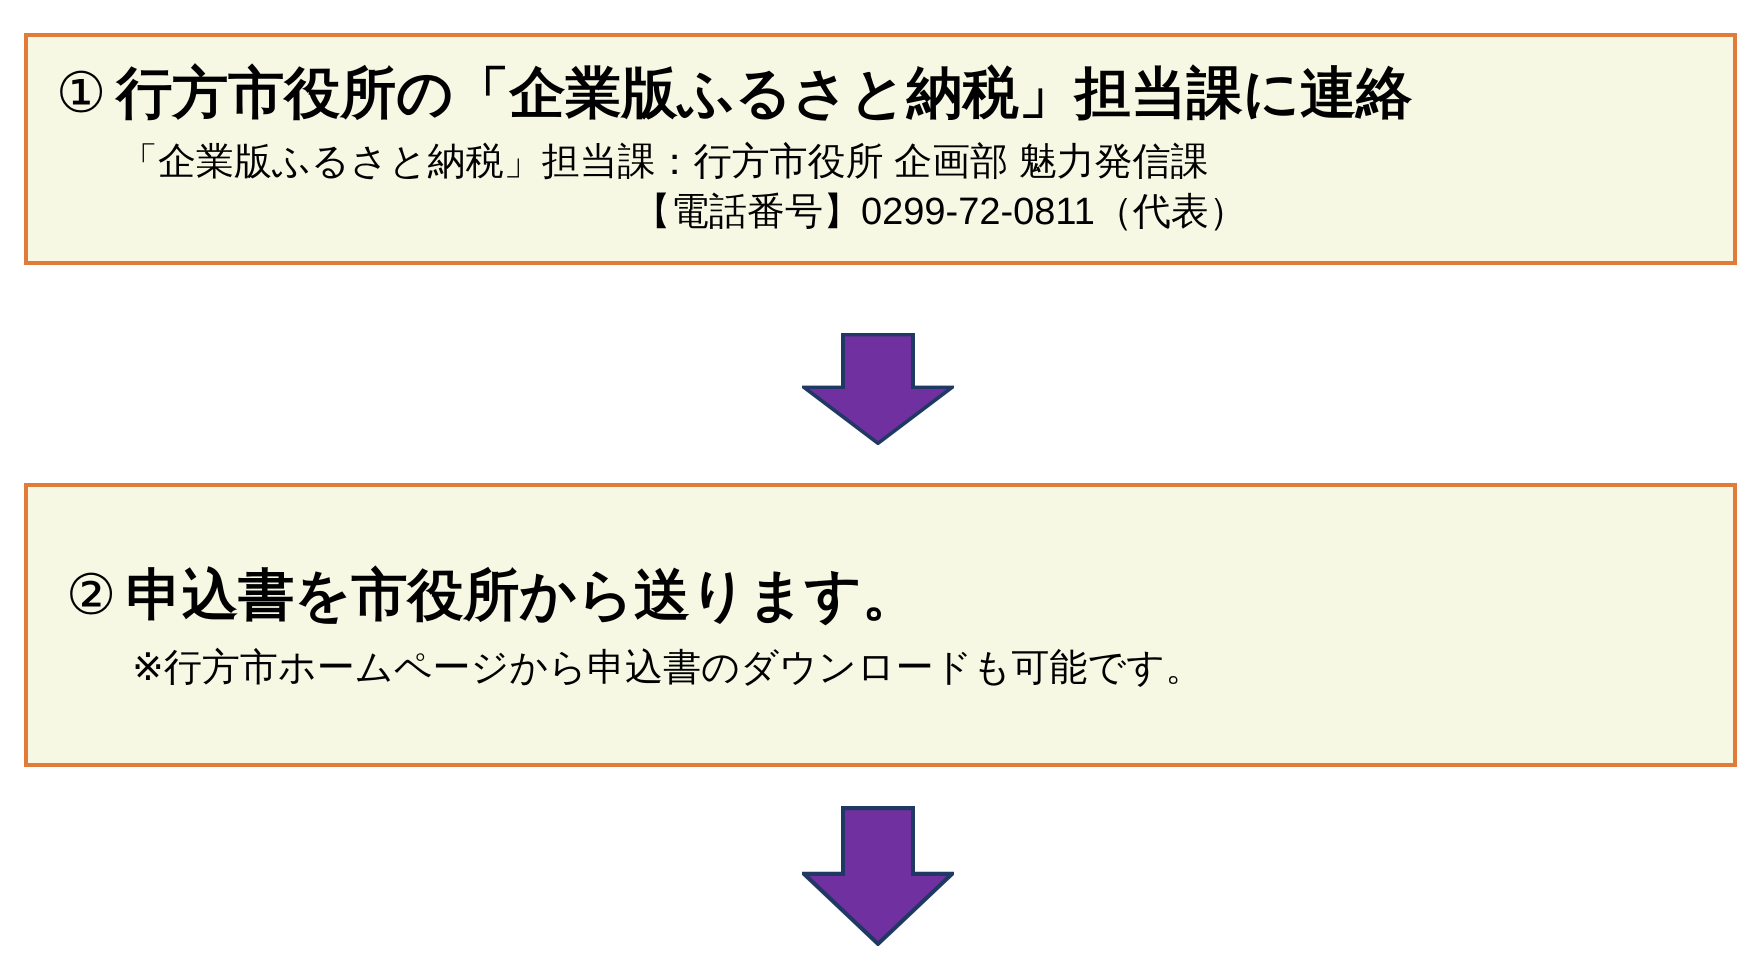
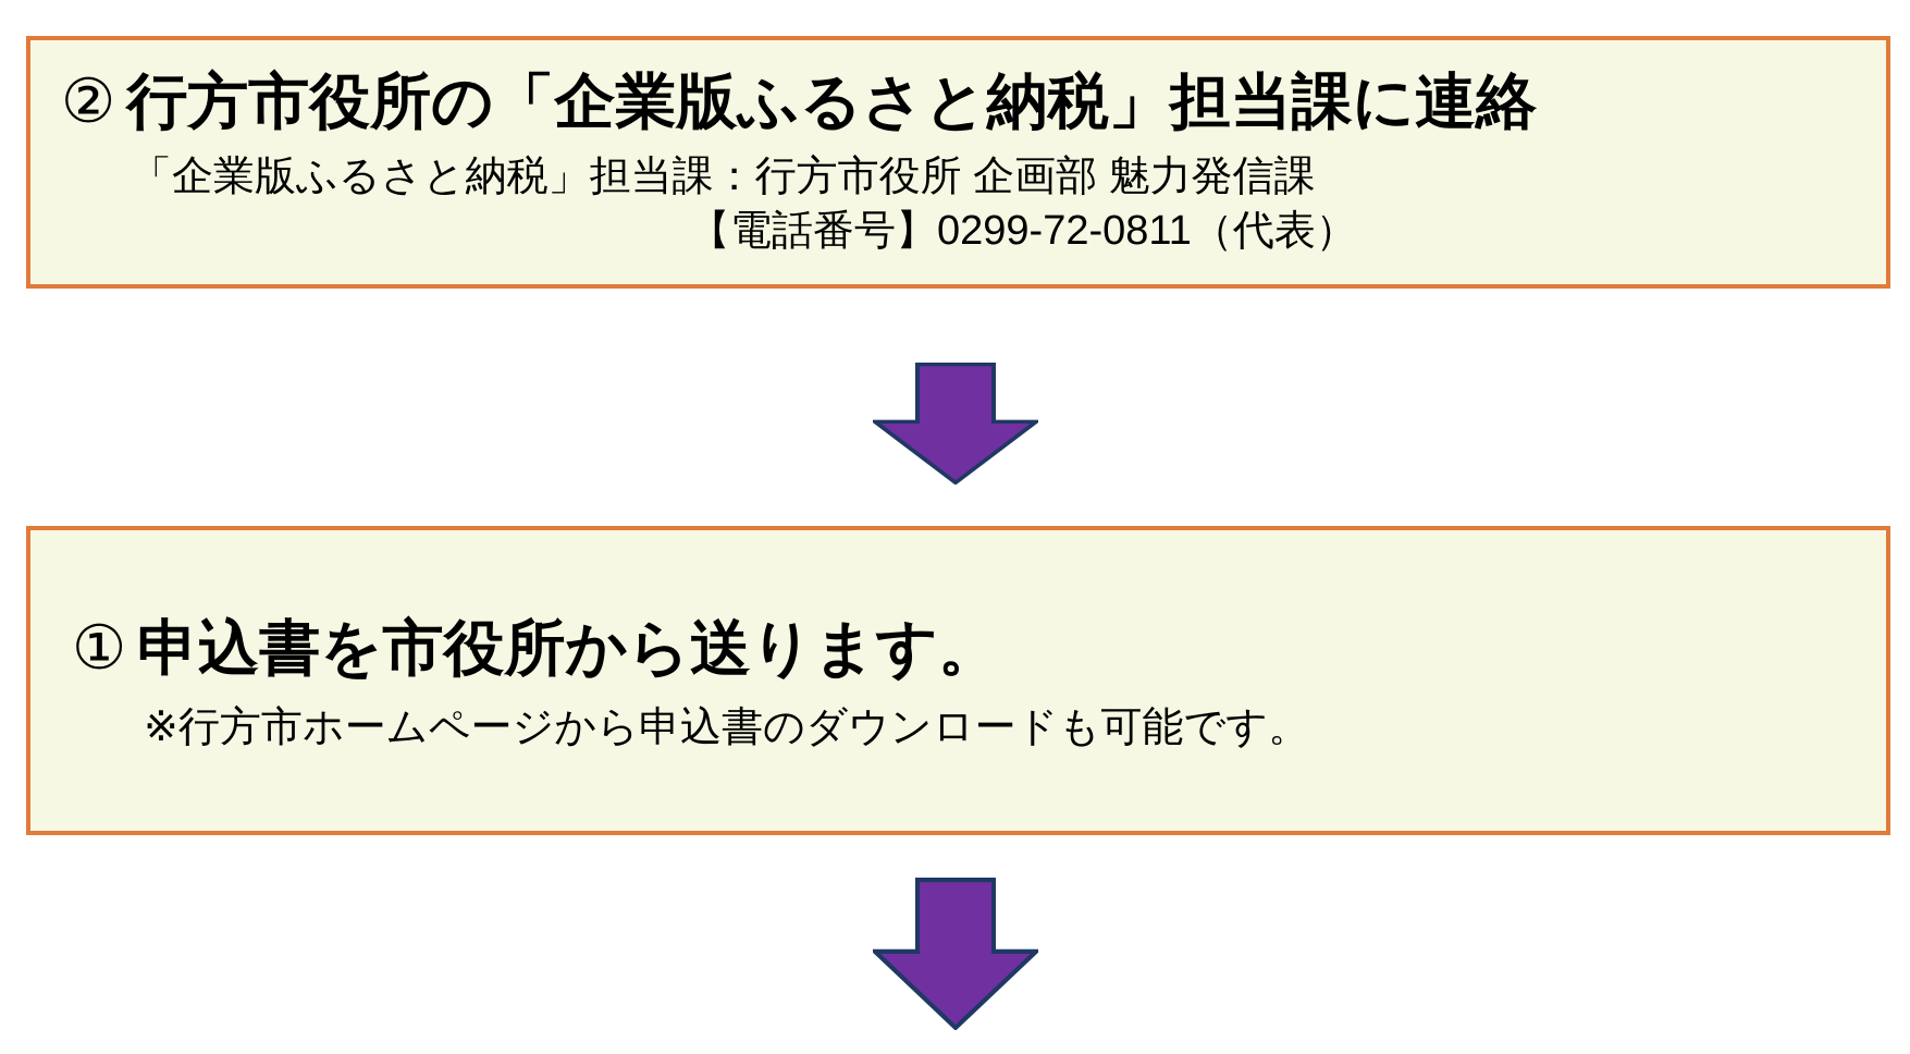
- ① 行方市役所の「企業版ふるさと納税」担当課に連絡
+ ② 行方市役所の「企業版ふるさと納税」担当課に連絡
  「企業版ふるさと納税」担当課：行方市役所 企画部 魅力発信課
  【電話番号】0299-72-0811（代表）
- ② 申込書を市役所から送ります。
+ ① 申込書を市役所から送ります。
  ※行方市ホームページから申込書のダウンロードも可能です。
